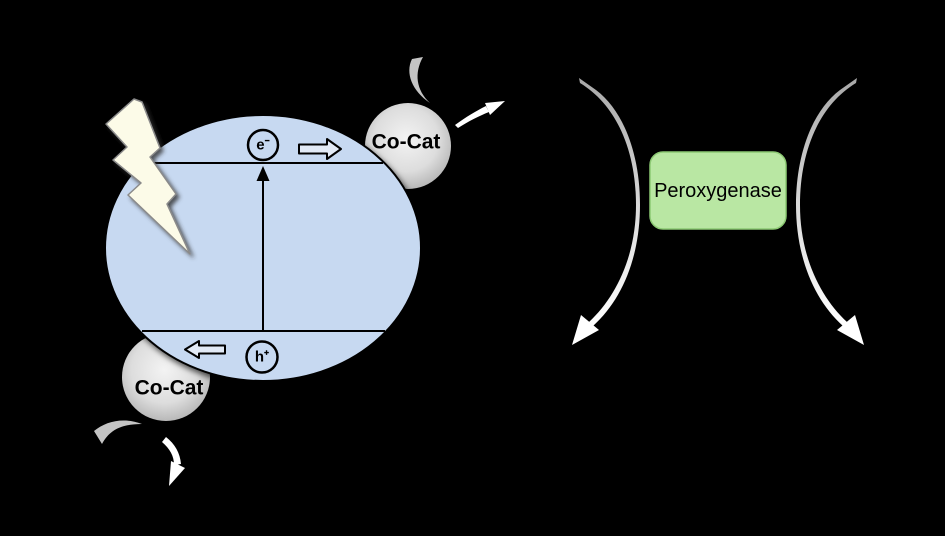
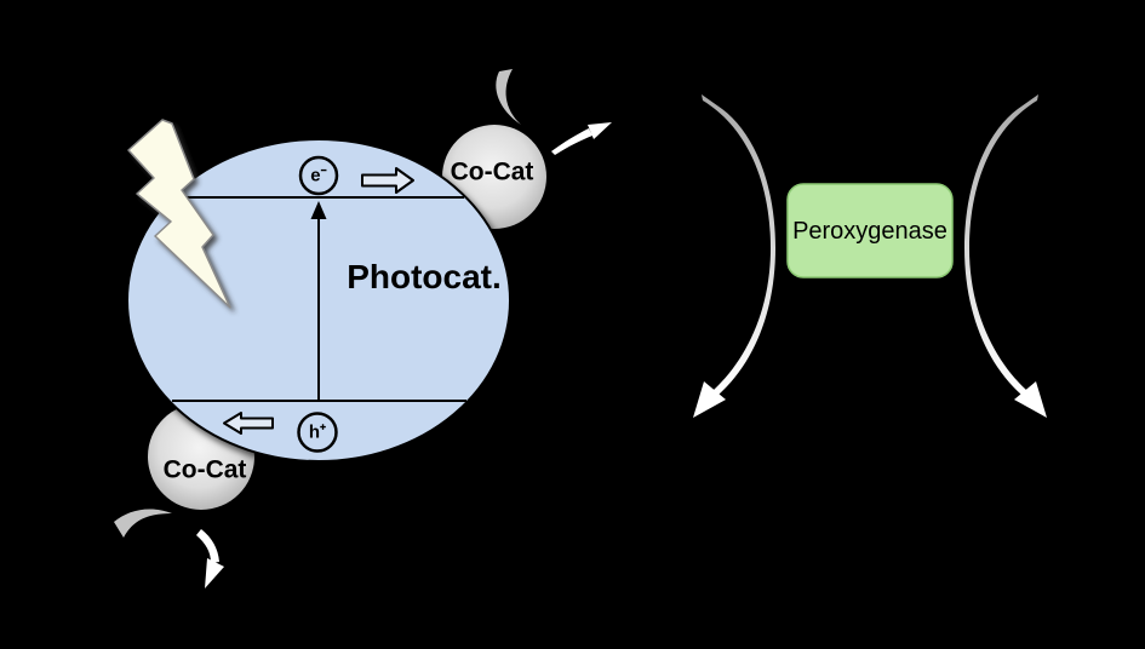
+ Photocat.
  e⁻
  h⁺
  Co-Cat
  Co-Cat
  Peroxygenase
